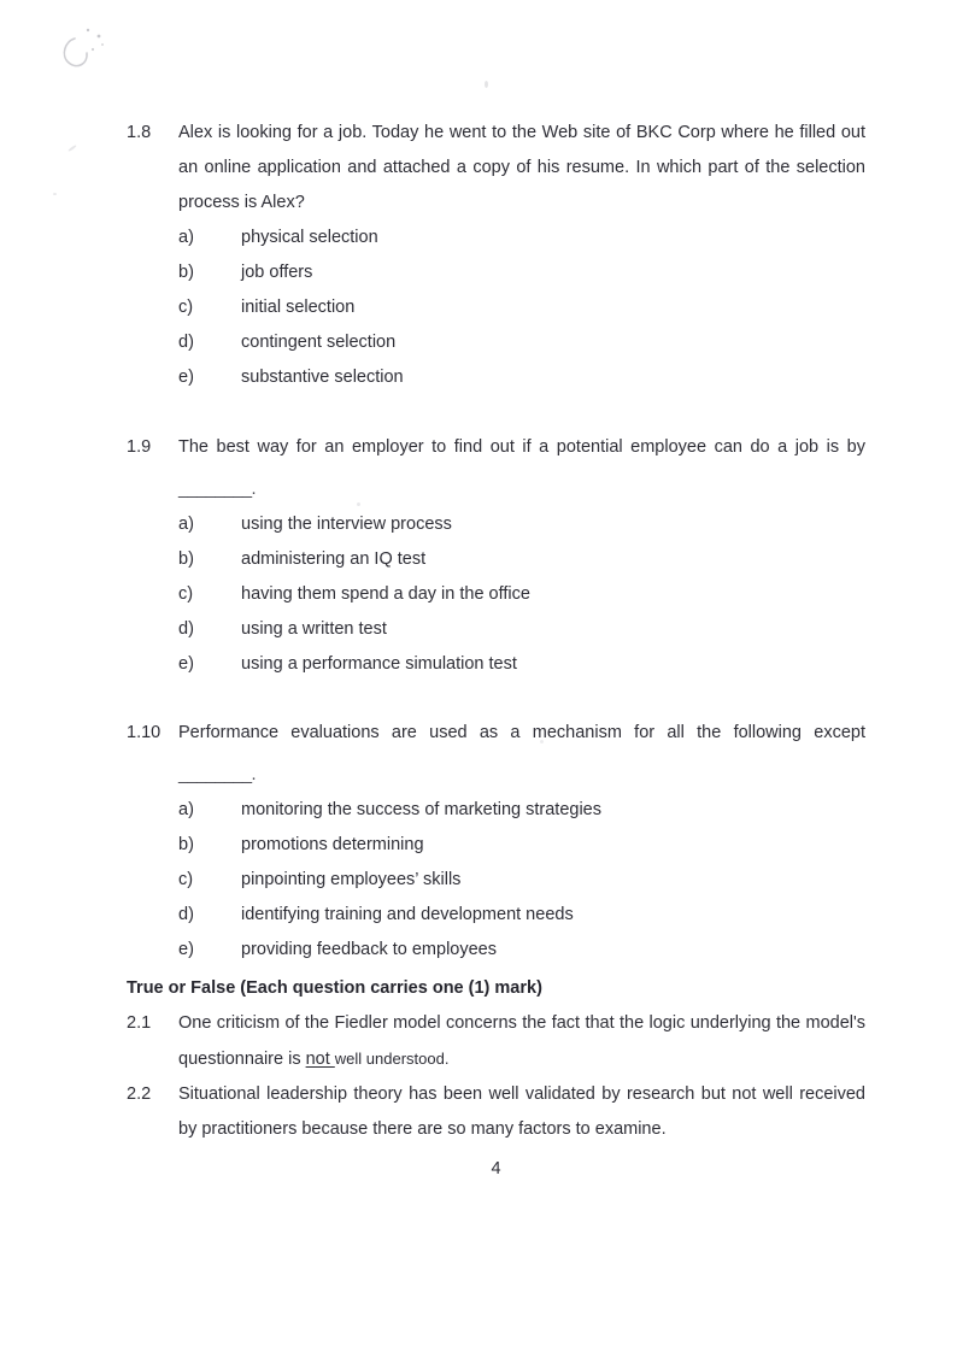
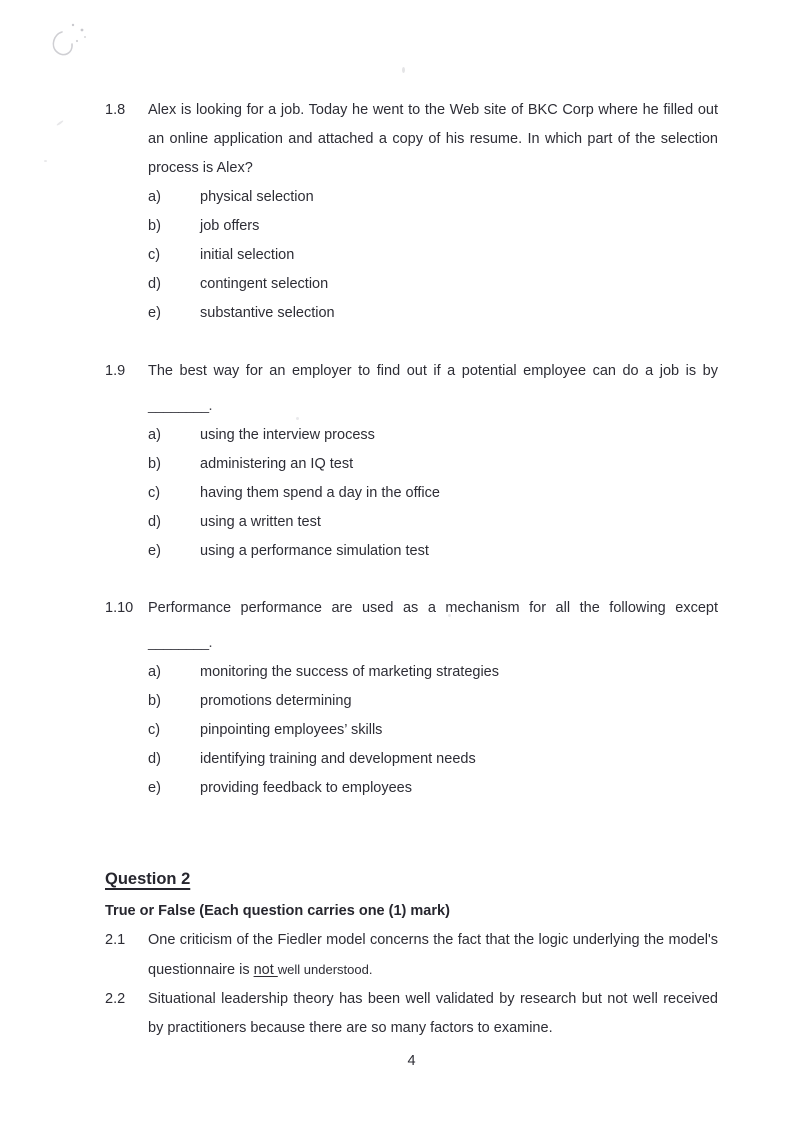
  1.8
  Alex is looking for a job. Today he went to the Web site of BKC Corp where he filled out an online application and attached a copy of his resume. In which part of the selection process is Alex?
  a)
  physical selection
  b)
  job offers
  c)
  initial selection
  d)
  contingent selection
  e)
  substantive selection
  1.9
  The best way for an employer to find out if a potential employee can do a job is by
  ________.
  a)
  using the interview process
  b)
  administering an IQ test
  c)
  having them spend a day in the office
  d)
  using a written test
  e)
  using a performance simulation test
  1.10
- Performance evaluations are used as a mechanism for all the following except
+ Performance performance are used as a mechanism for all the following except
  ________.
  a)
  monitoring the success of marketing strategies
  b)
  promotions determining
  c)
  pinpointing employees’ skills
  d)
  identifying training and development needs
  e)
  providing feedback to employees
+ Question 2
  True or False (Each question carries one (1) mark)
  2.1
  One criticism of the Fiedler model concerns the fact that the logic underlying the model's questionnaire is not well understood.
  2.2
  Situational leadership theory has been well validated by research but not well received by practitioners because there are so many factors to examine.
  4
